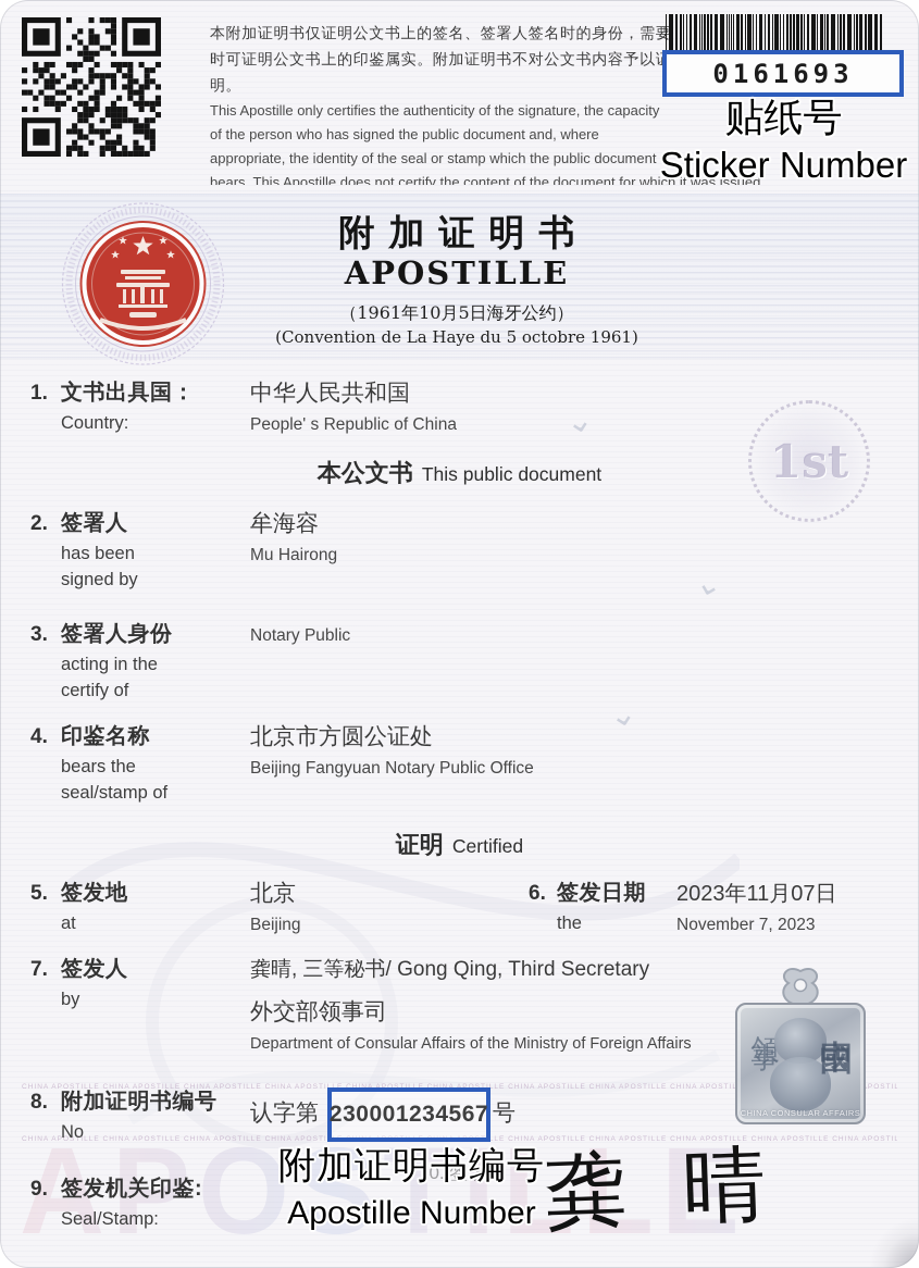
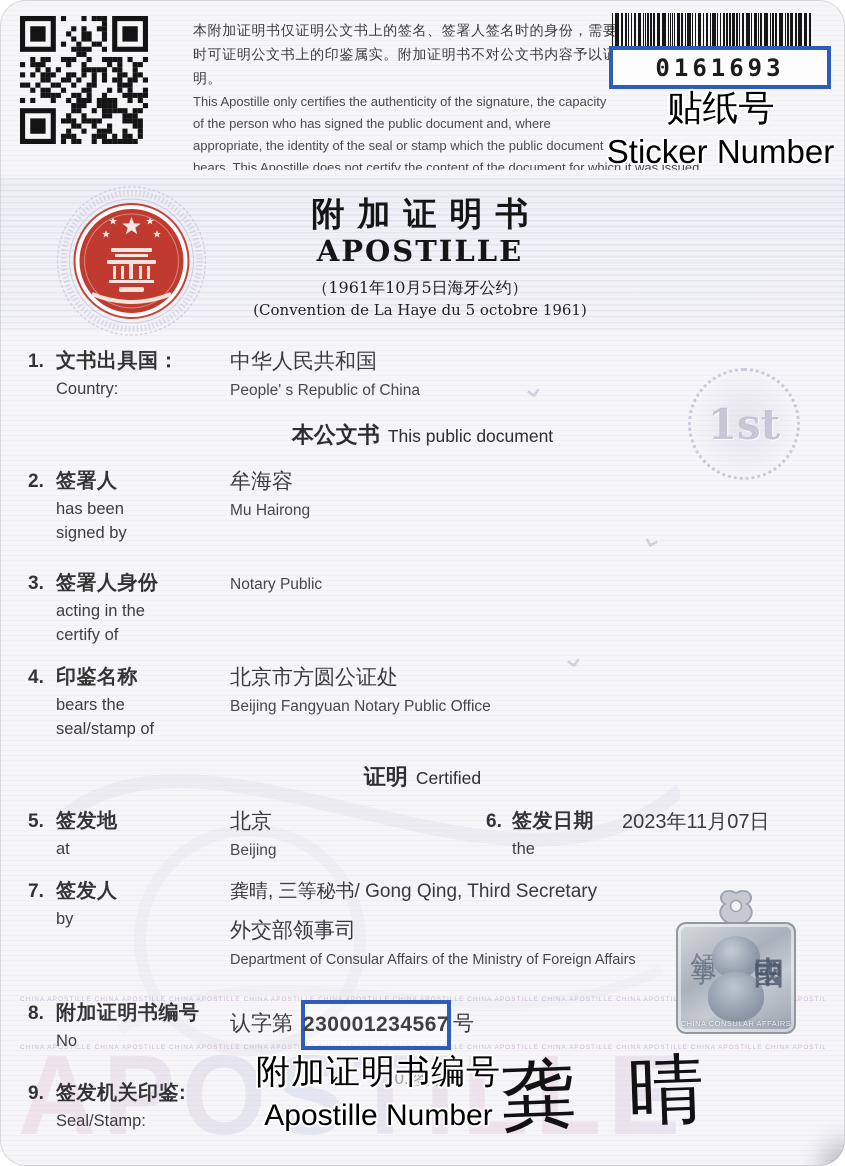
  APOSTILLE
  1st
  本附加证明书仅证明公文书上的签名、签署人签名时的身份，需要时可证明公文书上的印鉴属实。附加证明书不对公文书内容予以明。
  This Apostille only certifies the authenticity of the signature, the capacity of the person who has signed the public document and, where appropriate, the identity of the seal or stamp which the public document bears. This Apostille does not certify the content of the document for which it was issued.
  0161693
  贴纸号
  Sticker Number
  附加证明书
  APOSTILLE
  （1961年10月5日海牙公约）
  (Convention de La Haye du 5 octobre 1961)
  1.
  文书出具国：
  Country:
  中华人民共和国
  People' s Republic of China
  本公文书 This public document
  2.
  签署人
  has been signed by
  牟海容
  Mu Hairong
  3.
  签署人身份
  acting in the certify of
  Notary Public
  4.
  印鉴名称
  bears the seal/stamp of
  北京市方圆公证处
  Beijing Fangyuan Notary Public Office
  证明 Certified
  5.
  签发地
  at
  北京
  Beijing
  6.
  签发日期
  the
  2023年11月07日
- November 7, 2023
  7.
  签发人
  by
  龚晴, 三等秘书/ Gong Qing, Third Secretary
  外交部领事司
  Department of Consular Affairs of the Ministry of Foreign Affairs
  8.
  附加证明书编号
  No
  认字第
  230001234567
  号
  9.
  签发机关印鉴:
  Seal/Stamp:
  10. 签名:
  CHINA CONSULAR AFFAIRS
  附加证明书编号
  Apostille Number
